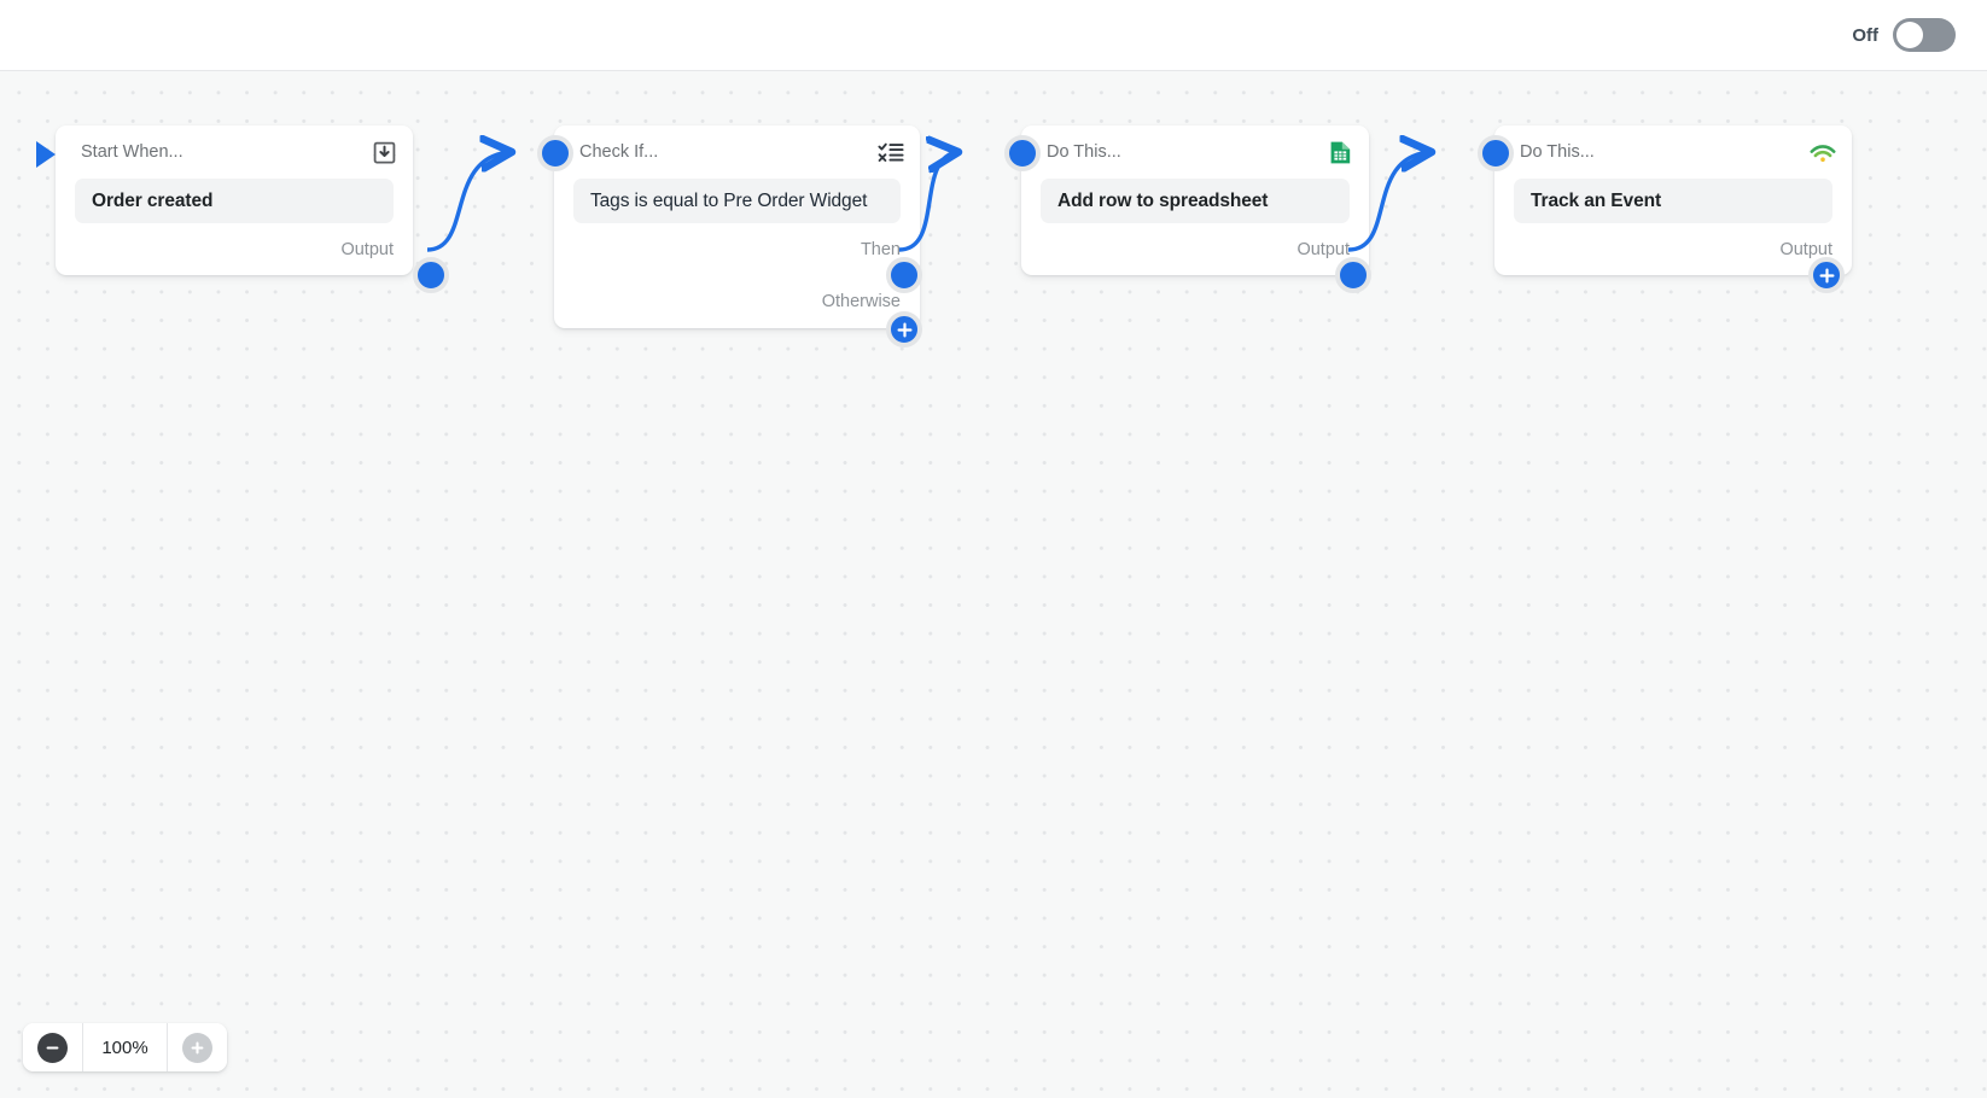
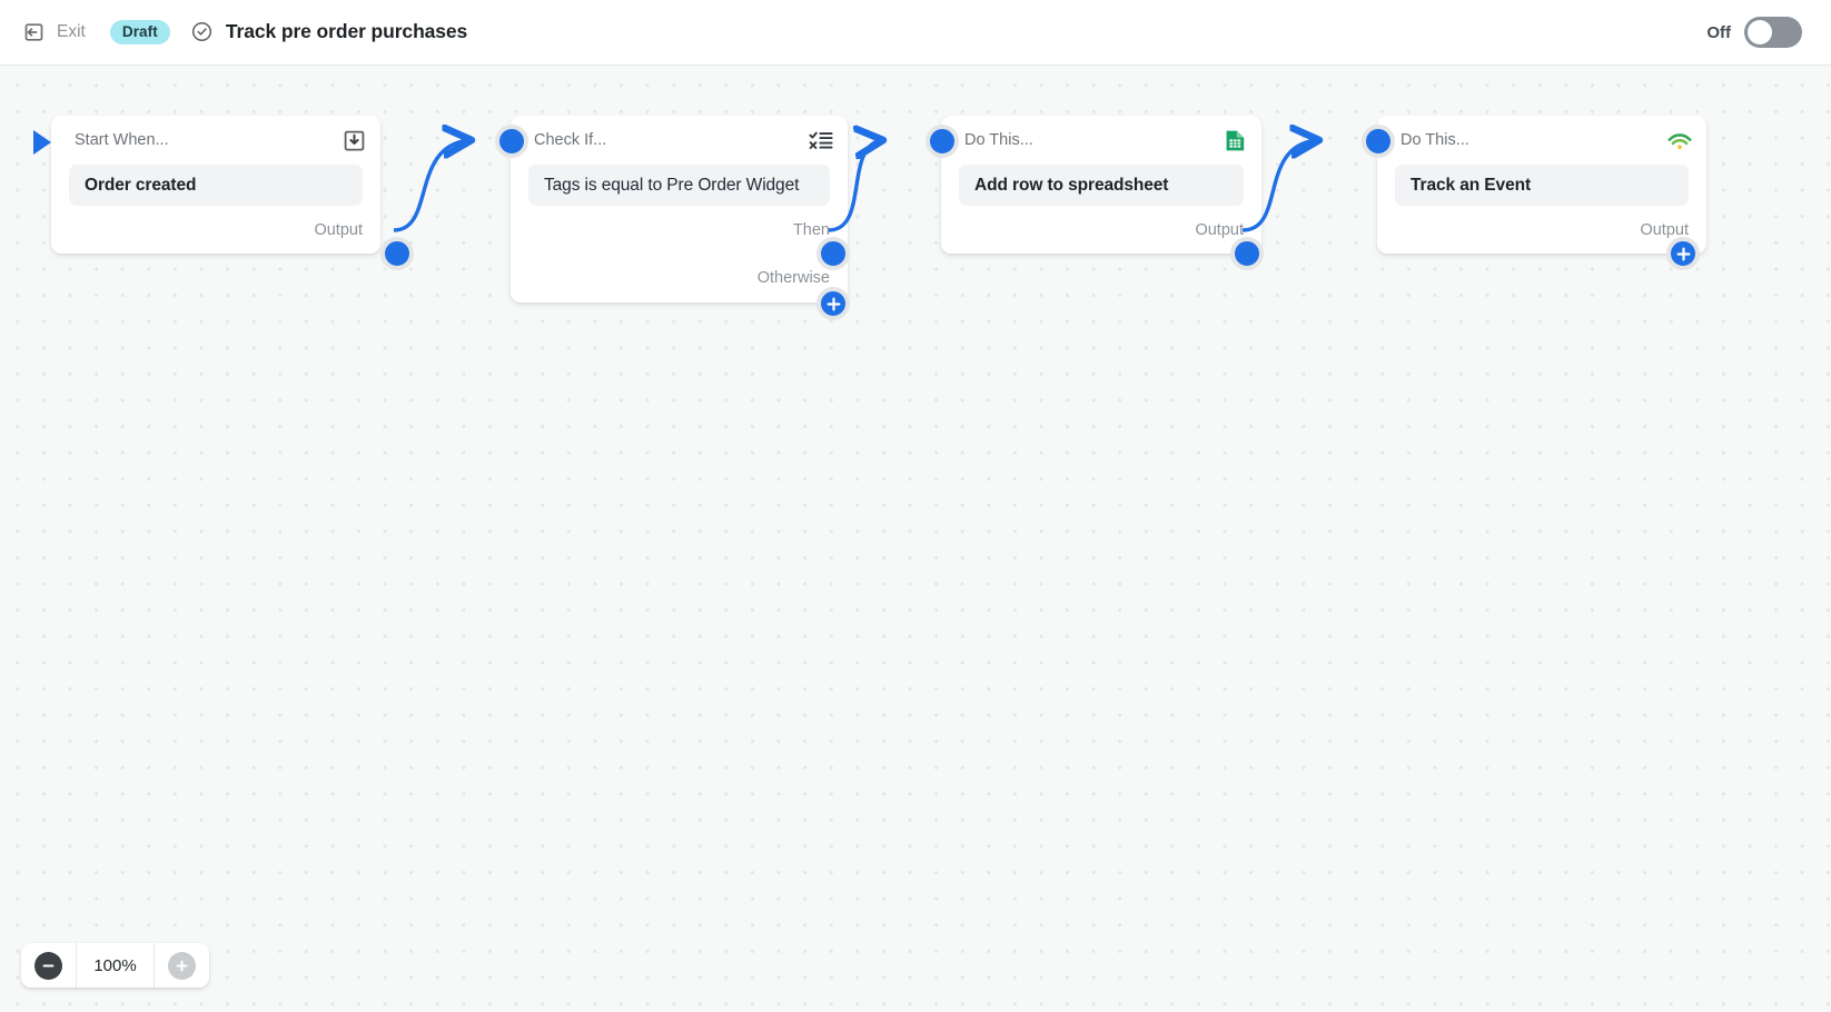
+ Exit
+ Draft
+ Track pre order purchases
  Off
  Start When...
  Order created
  Output
  Check If...
  Tags is equal to Pre Order Widget
  Then
  Otherwise
  Do This...
  Add row to spreadsheet
  Output
  Do This...
  Track an Event
  Output
  100%
